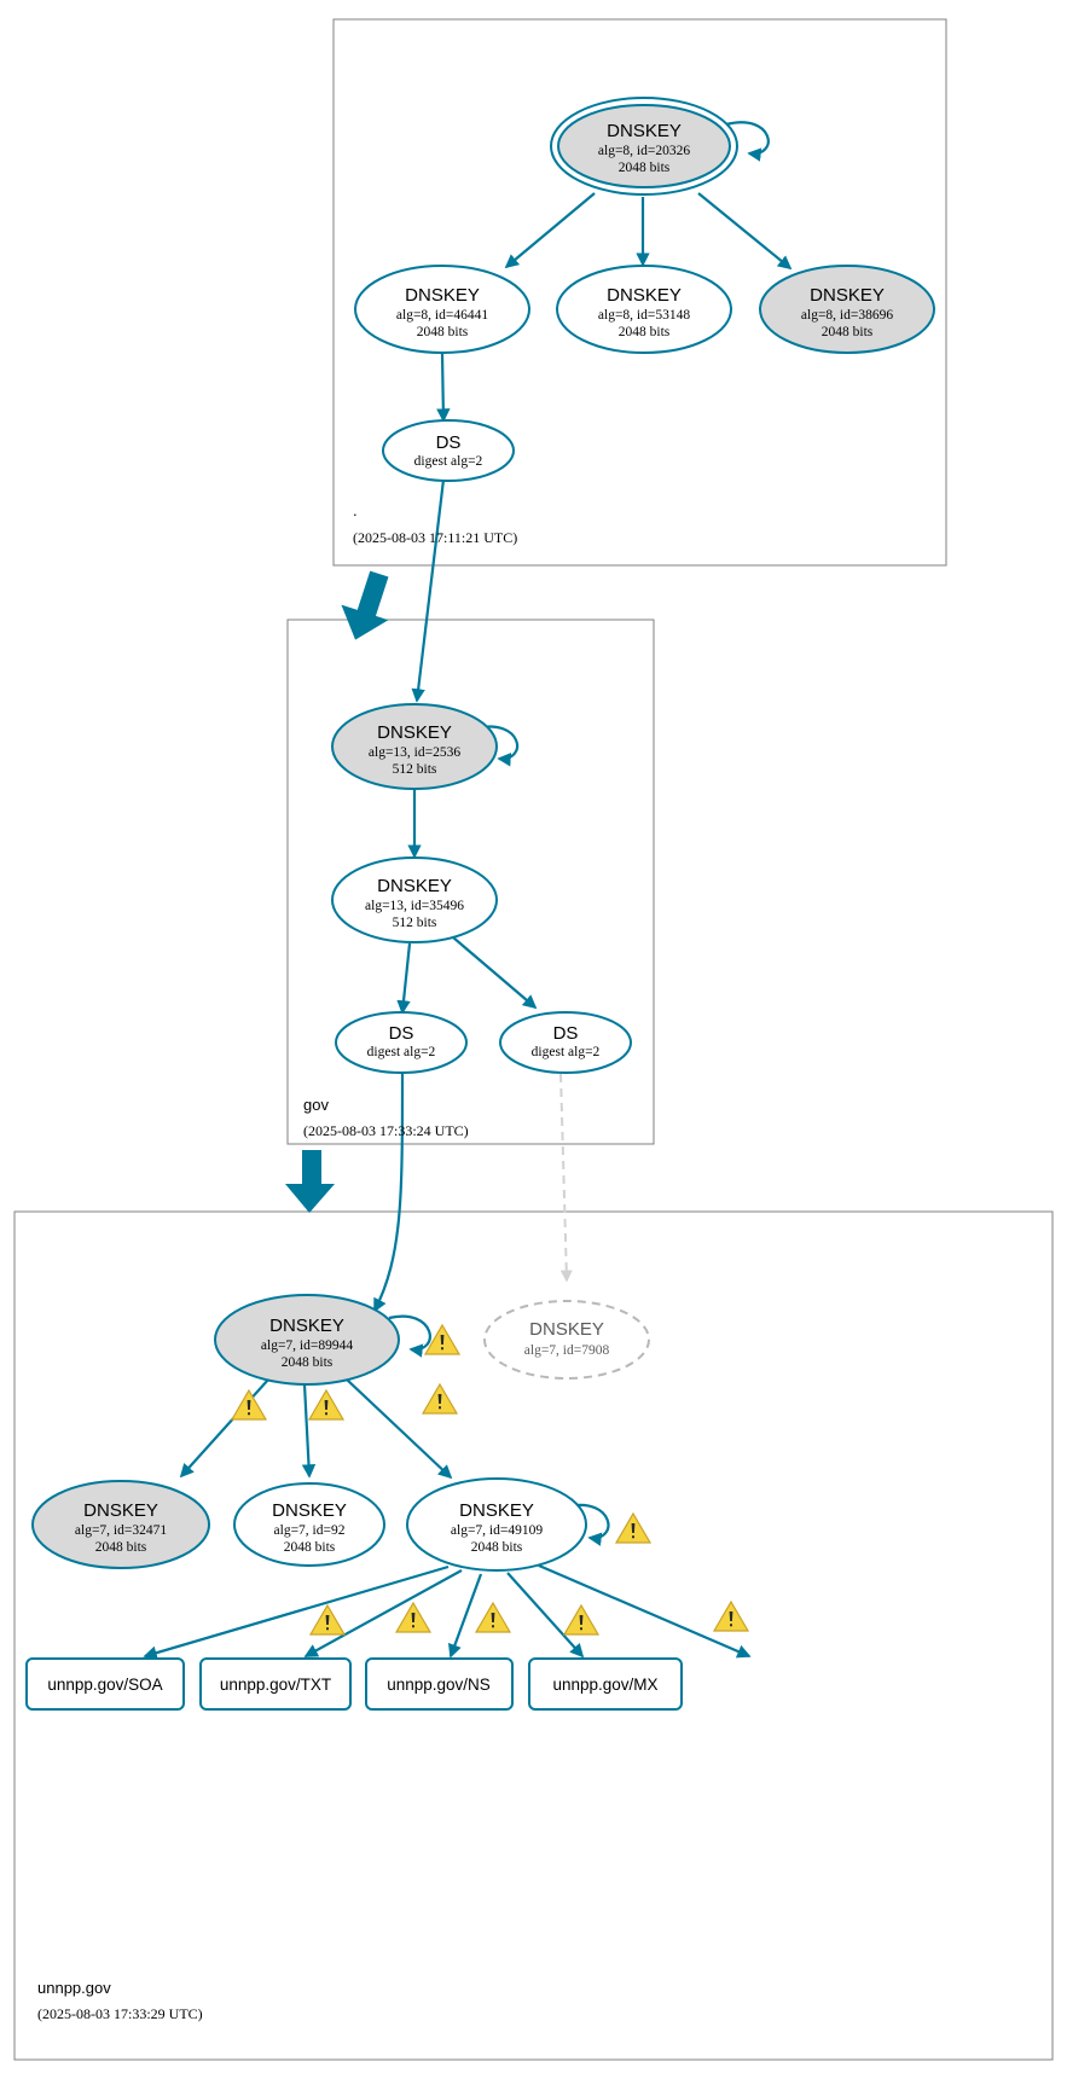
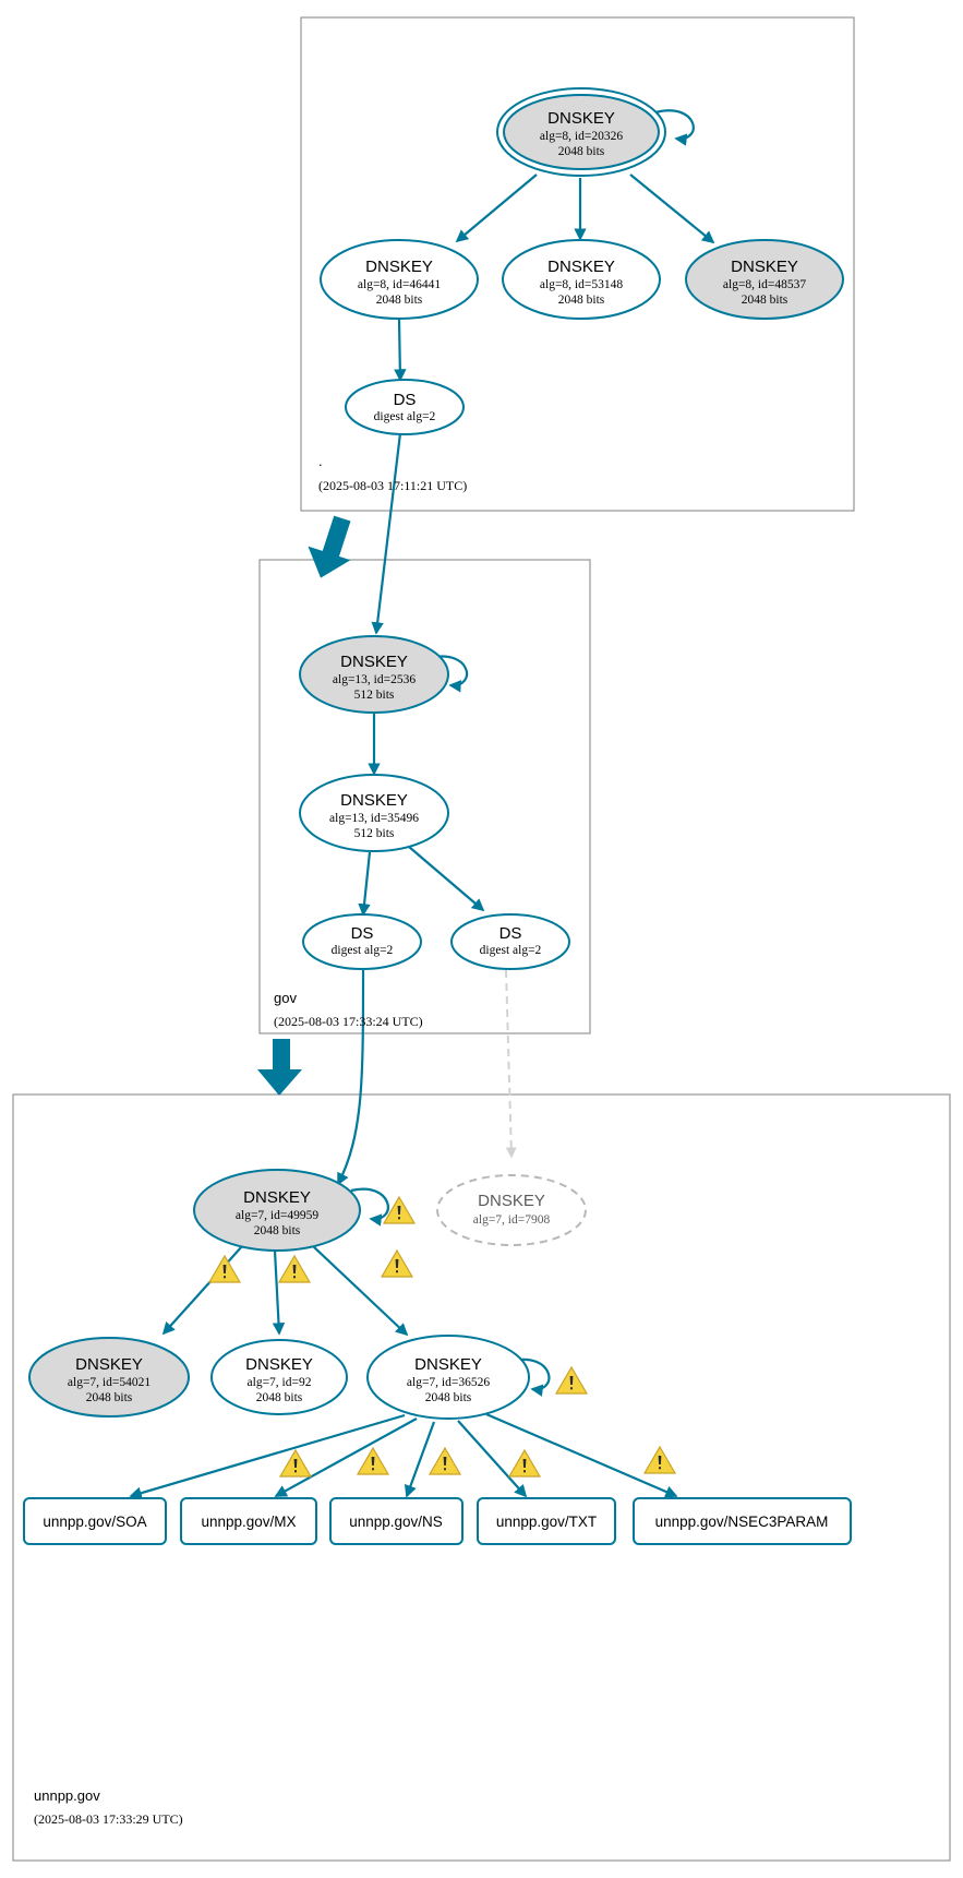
  DNSKEY
  alg=8, id=20326
  2048 bits
  DNSKEY
  alg=8, id=46441
  2048 bits
  DNSKEY
  alg=8, id=53148
  2048 bits
  DNSKEY
- alg=8, id=38696
+ alg=8, id=48537
  2048 bits
  DS
  digest alg=2
  .
  (2025-08-03 17:11:21 UTC)
  DNSKEY
  alg=13, id=2536
  512 bits
  DNSKEY
  alg=13, id=35496
  512 bits
  DS
  digest alg=2
  DS
  digest alg=2
  gov
  (2025-08-03 17:33:24 UTC)
  DNSKEY
- alg=7, id=89944
+ alg=7, id=49959
  2048 bits
  DNSKEY
  alg=7, id=7908
  DNSKEY
- alg=7, id=32471
+ alg=7, id=54021
  2048 bits
  DNSKEY
  alg=7, id=92
  2048 bits
  DNSKEY
- alg=7, id=49109
+ alg=7, id=36526
  2048 bits
  unnpp.gov/SOA
- unnpp.gov/TXT
+ unnpp.gov/MX
  unnpp.gov/NS
- unnpp.gov/MX
+ unnpp.gov/TXT
+ unnpp.gov/NSEC3PARAM
  unnpp.gov
  (2025-08-03 17:33:29 UTC)
